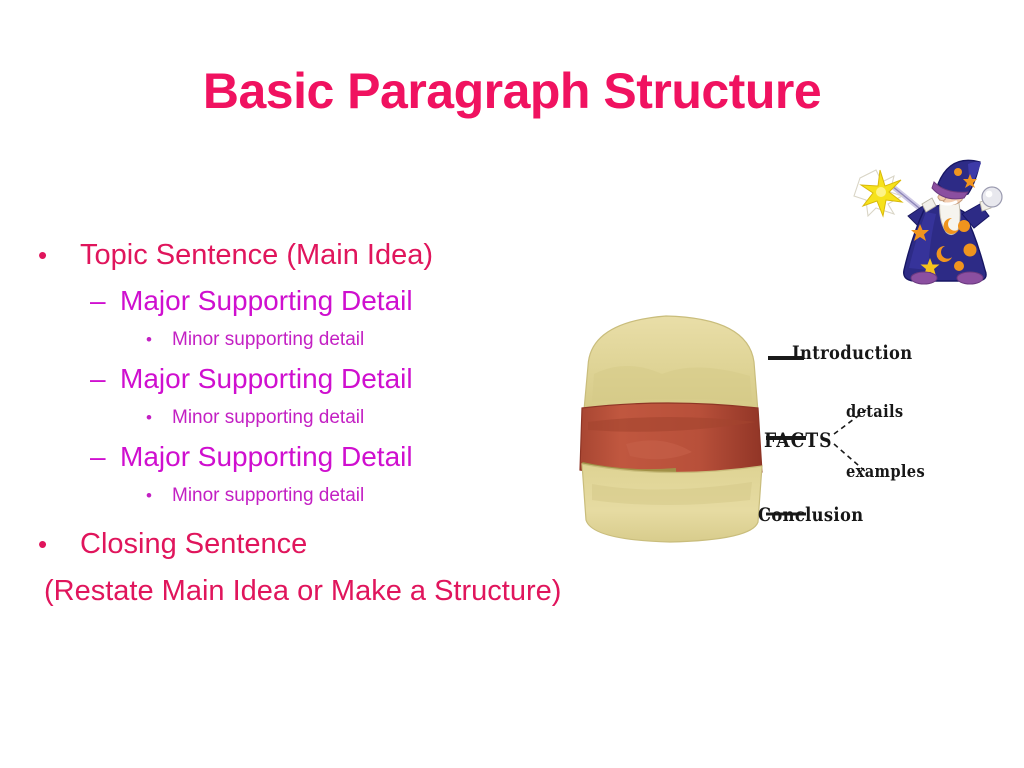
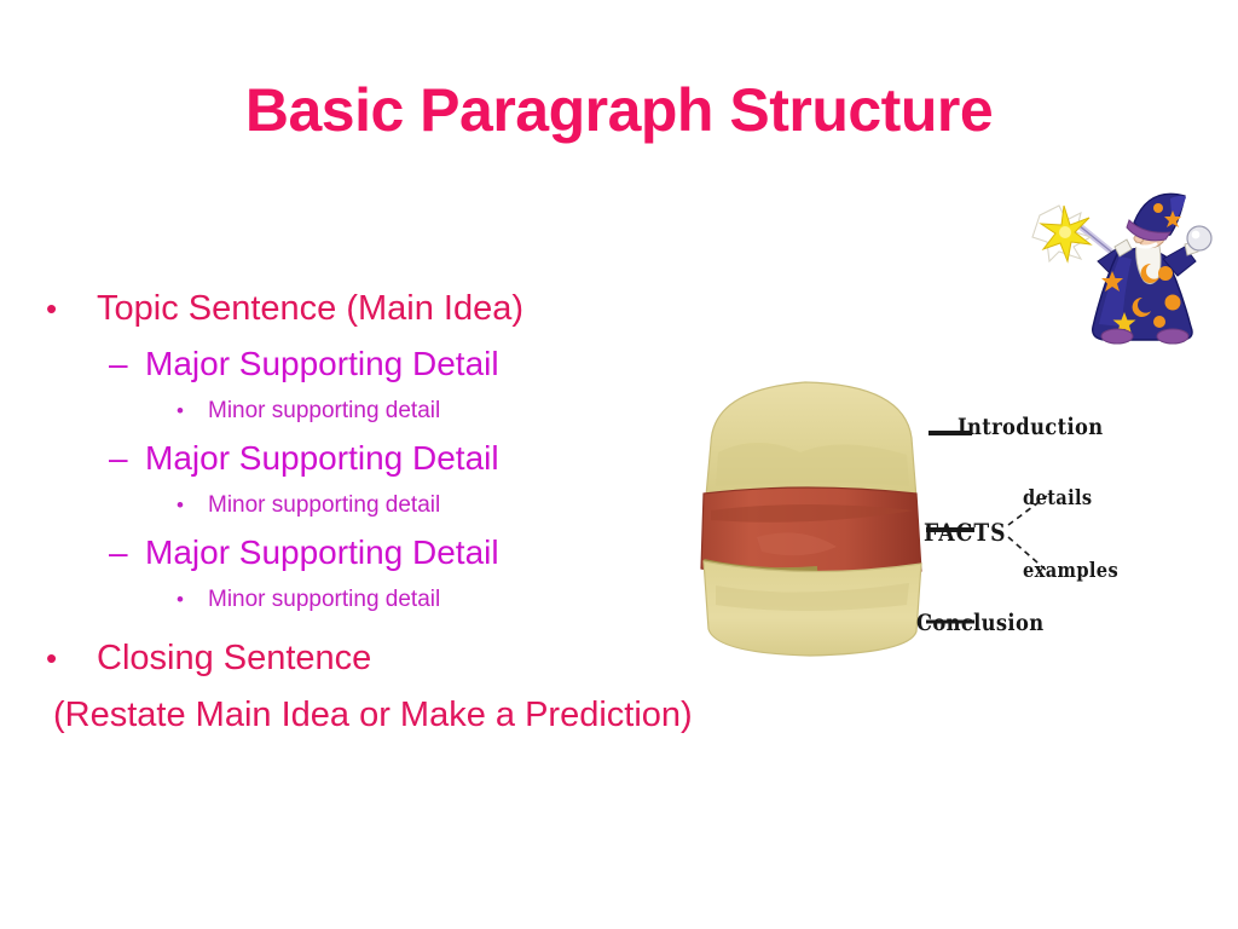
  Basic Paragraph Structure
  •
  Topic Sentence (Main Idea)
  –
  Major Supporting Detail
  •
  Minor supporting detail
  –
  Major Supporting Detail
  •
  Minor supporting detail
  –
  Major Supporting Detail
  •
  Minor supporting detail
  •
  Closing Sentence
- (Restate Main Idea or Make a Structure)
+ (Restate Main Idea or Make a Prediction)
  Introduction
  FACTS
  details
  examples
  Conclusion
